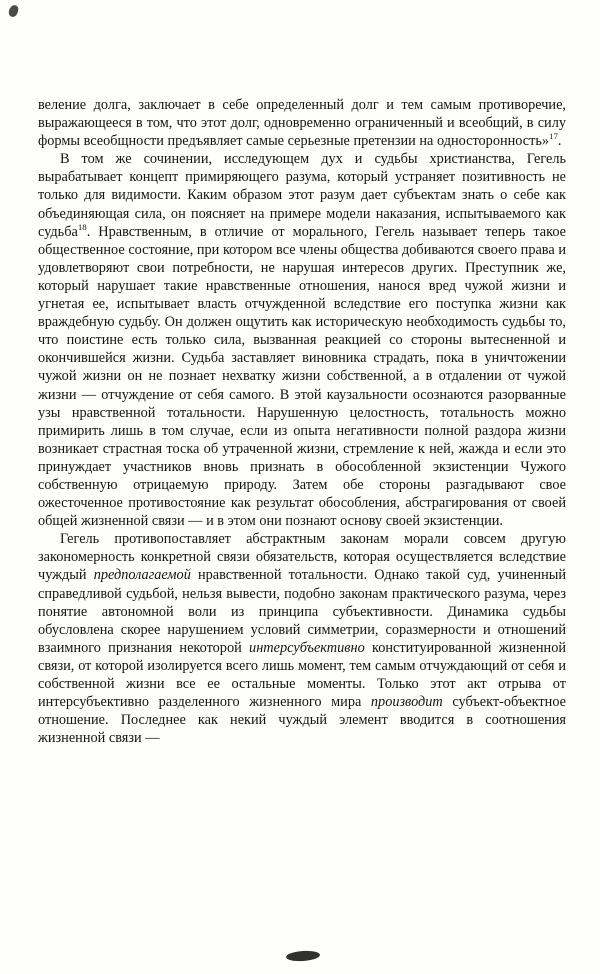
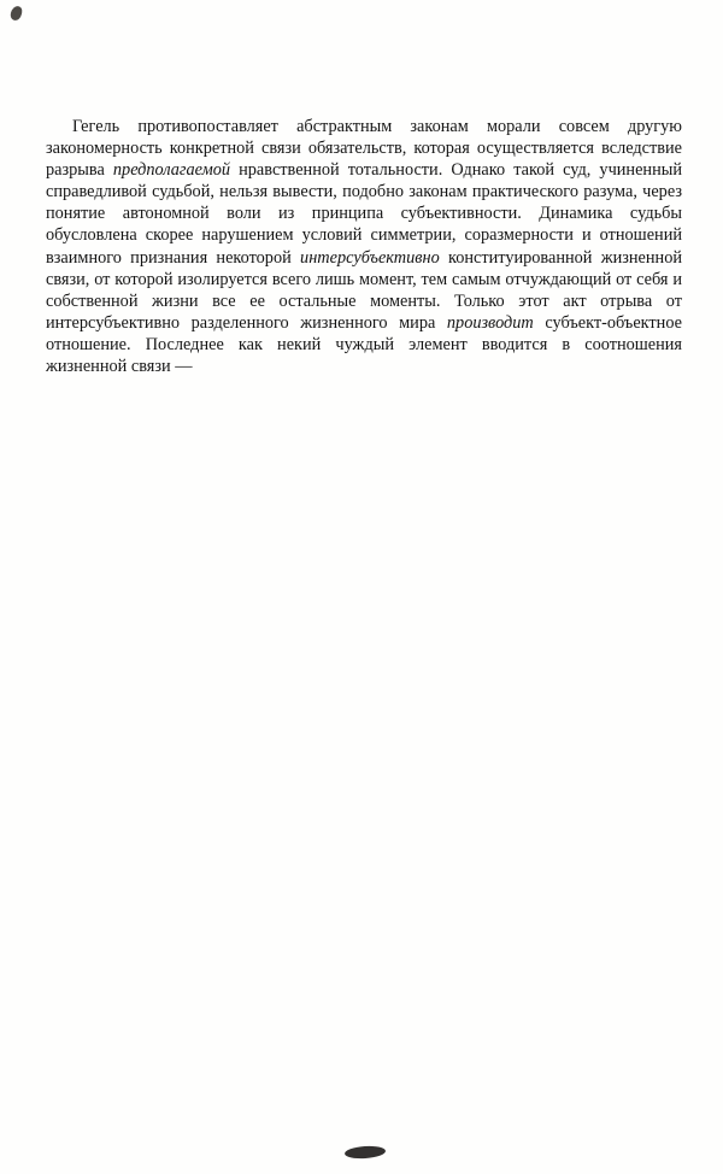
- веление долга, заключает в себе определенный долг и тем самым противоречие, выражающееся в том, что этот долг, одновременно ограниченный и всеобщий, в силу формы всеобщности предъявляет самые серьезные претензии на односторонность»17.
- В том же сочинении, исследующем дух и судьбы христианства, Гегель вырабатывает концепт примиряющего разума, который устраняет позитивность не только для видимости. Каким образом этот разум дает субъектам знать о себе как объединяющая сила, он поясняет на примере модели наказания, испытываемого как судьба18. Нравственным, в отличие от морального, Гегель называет теперь такое общественное состояние, при котором все члены общества добиваются своего права и удовлетворяют свои потребности, не нарушая интересов других. Преступник же, который нарушает такие нравственные отношения, нанося вред чужой жизни и угнетая ее, испытывает власть отчужденной вследствие его поступка жизни как враждебную судьбу. Он должен ощутить как историческую необходимость судьбы то, что поистине есть только сила, вызванная реакцией со стороны вытесненной и окончившейся жизни. Судьба заставляет виновника страдать, пока в уничтожении чужой жизни он не познает нехватку жизни собственной, а в отдалении от чужой жизни — отчуждение от себя самого. В этой каузальности осознаются разорванные узы нравственной тотальности. Нарушенную целостность, тотальность можно примирить лишь в том случае, если из опыта негативности полной раздора жизни возникает страстная тоска об утраченной жизни, стремление к ней, жажда и если это принуждает участников вновь признать в обособленной экзистенции Чужого собственную отрицаемую природу. Затем обе стороны разгадывают свое ожесточенное противостояние как результат обособления, абстрагирования от своей общей жизненной связи — и в этом они познают основу своей экзистенции.
- Гегель противопоставляет абстрактным законам морали совсем другую закономерность конкретной связи обязательств, которая осуществляется вследствие чуждый предполагаемой нравственной тотальности. Однако такой суд, учиненный справедливой судьбой, нельзя вывести, подобно законам практического разума, через понятие автономной воли из принципа субъективности. Динамика судьбы обусловлена скорее нарушением условий симметрии, соразмерности и отношений взаимного признания некоторой интерсубъективно конституированной жизненной связи, от которой изолируется всего лишь момент, тем самым отчуждающий от себя и собственной жизни все ее остальные моменты. Только этот акт отрыва от интерсубъективно разделенного жизненного мира производит субъект-объектное отношение. Последнее как некий чуждый элемент вводится в соотношения жизненной связи —
+ Гегель противопоставляет абстрактным законам морали совсем другую закономерность конкретной связи обязательств, которая осуществляется вследствие разрыва предполагаемой нравственной тотальности. Однако такой суд, учиненный справедливой судьбой, нельзя вывести, подобно законам практического разума, через понятие автономной воли из принципа субъективности. Динамика судьбы обусловлена скорее нарушением условий симметрии, соразмерности и отношений взаимного признания некоторой интерсубъективно конституированной жизненной связи, от которой изолируется всего лишь момент, тем самым отчуждающий от себя и собственной жизни все ее остальные моменты. Только этот акт отрыва от интерсубъективно разделенного жизненного мира производит субъект-объектное отношение. Последнее как некий чуждый элемент вводится в соотношения жизненной связи —
